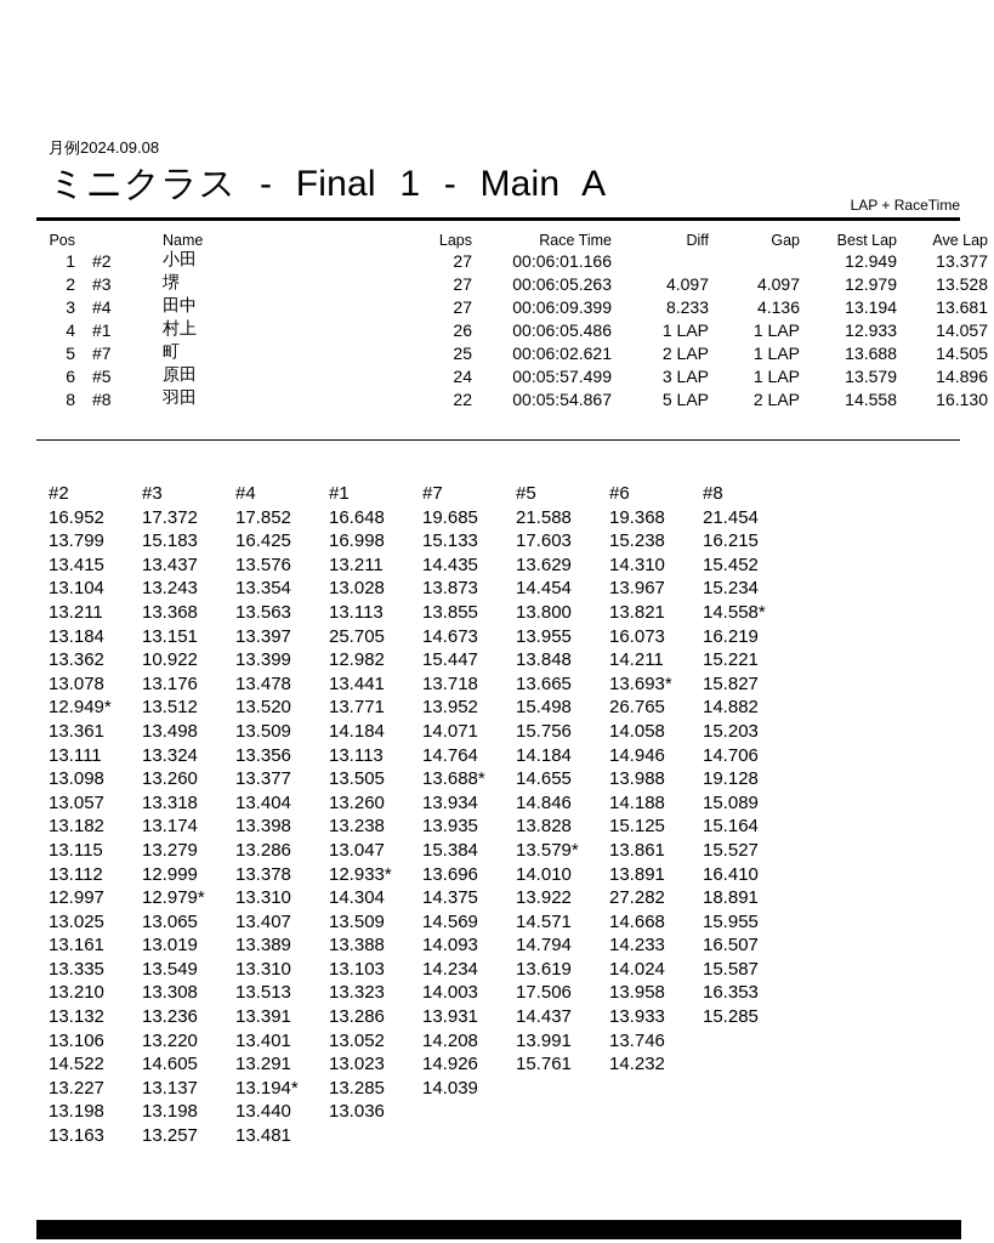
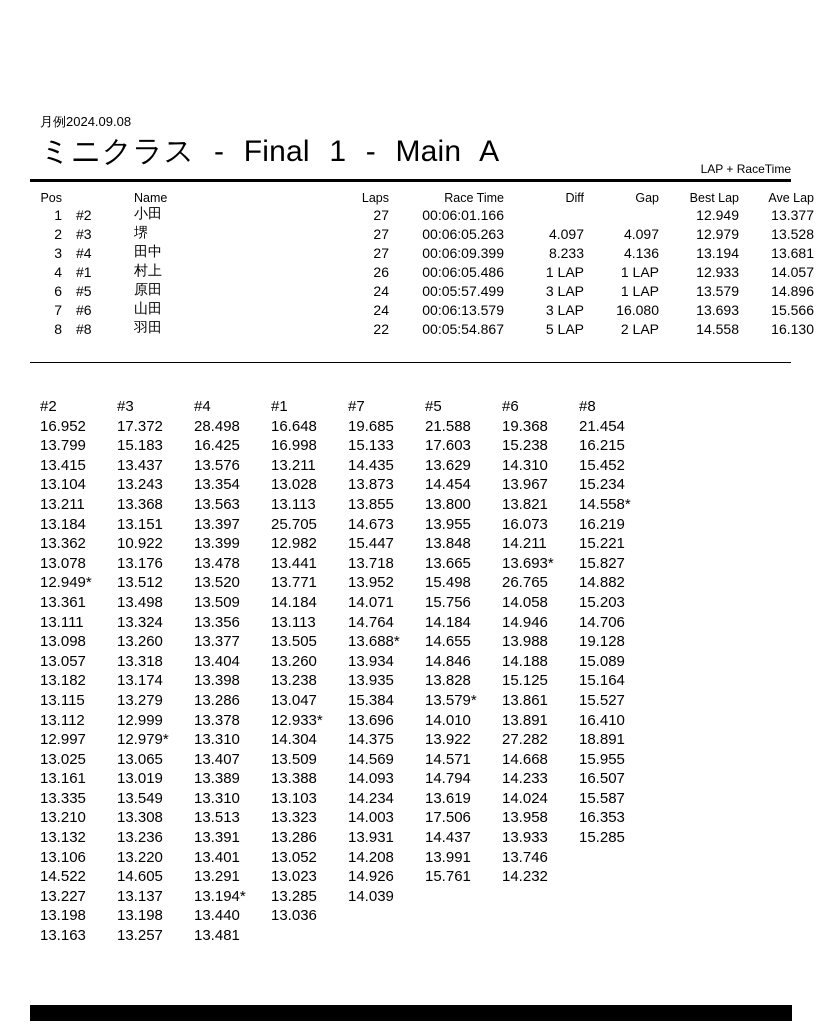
  月例2024.09.08
  ミニクラス - Final 1 - Main A
  LAP + RaceTime
  Pos		Name	Laps	Race Time	Diff	Gap	Best Lap	Ave Lap
  1	#2	小田	27	00:06:01.166			12.949	13.377
  2	#3	堺	27	00:06:05.263	4.097	4.097	12.979	13.528
  3	#4	田中	27	00:06:09.399	8.233	4.136	13.194	13.681
  4	#1	村上	26	00:06:05.486	1 LAP	1 LAP	12.933	14.057
- 5	#7	町	25	00:06:02.621	2 LAP	1 LAP	13.688	14.505
  6	#5	原田	24	00:05:57.499	3 LAP	1 LAP	13.579	14.896
+ 7	#6	山田	24	00:06:13.579	3 LAP	16.080	13.693	15.566
  8	#8	羽田	22	00:05:54.867	5 LAP	2 LAP	14.558	16.130
  #2
  #3
  #4
  #1
  #7
  #5
  #6
  #8
  16.952
  17.372
- 17.852
+ 28.498
  16.648
  19.685
  21.588
  19.368
  21.454
  13.799
  15.183
  16.425
  16.998
  15.133
  17.603
  15.238
  16.215
  13.415
  13.437
  13.576
  13.211
  14.435
  13.629
  14.310
  15.452
  13.104
  13.243
  13.354
  13.028
  13.873
  14.454
  13.967
  15.234
  13.211
  13.368
  13.563
  13.113
  13.855
  13.800
  13.821
  14.558*
  13.184
  13.151
  13.397
  25.705
  14.673
  13.955
  16.073
  16.219
  13.362
  10.922
  13.399
  12.982
  15.447
  13.848
  14.211
  15.221
  13.078
  13.176
  13.478
  13.441
  13.718
  13.665
  13.693*
  15.827
  12.949*
  13.512
  13.520
  13.771
  13.952
  15.498
  26.765
  14.882
  13.361
  13.498
  13.509
  14.184
  14.071
  15.756
  14.058
  15.203
  13.111
  13.324
  13.356
  13.113
  14.764
  14.184
  14.946
  14.706
  13.098
  13.260
  13.377
  13.505
  13.688*
  14.655
  13.988
  19.128
  13.057
  13.318
  13.404
  13.260
  13.934
  14.846
  14.188
  15.089
  13.182
  13.174
  13.398
  13.238
  13.935
  13.828
  15.125
  15.164
  13.115
  13.279
  13.286
  13.047
  15.384
  13.579*
  13.861
  15.527
  13.112
  12.999
  13.378
  12.933*
  13.696
  14.010
  13.891
  16.410
  12.997
  12.979*
  13.310
  14.304
  14.375
  13.922
  27.282
  18.891
  13.025
  13.065
  13.407
  13.509
  14.569
  14.571
  14.668
  15.955
  13.161
  13.019
  13.389
  13.388
  14.093
  14.794
  14.233
  16.507
  13.335
  13.549
  13.310
  13.103
  14.234
  13.619
  14.024
  15.587
  13.210
  13.308
  13.513
  13.323
  14.003
  17.506
  13.958
  16.353
  13.132
  13.236
  13.391
  13.286
  13.931
  14.437
  13.933
  15.285
  13.106
  13.220
  13.401
  13.052
  14.208
  13.991
  13.746
  14.522
  14.605
  13.291
  13.023
  14.926
  15.761
  14.232
  13.227
  13.137
  13.194*
  13.285
  14.039
  13.198
  13.198
  13.440
  13.036
  13.163
  13.257
  13.481
